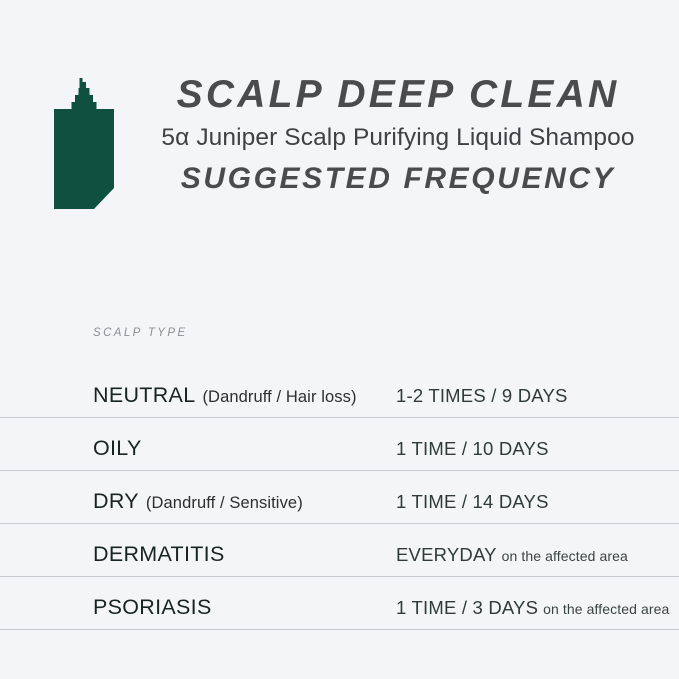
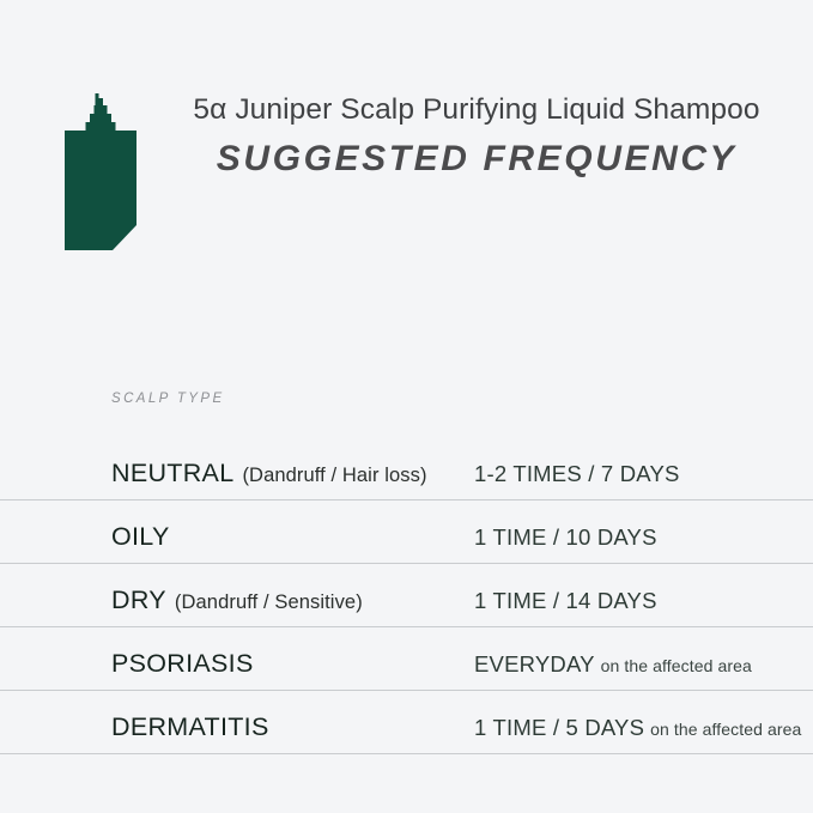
- SCALP DEEP CLEAN
  5α Juniper Scalp Purifying Liquid Shampoo
  SUGGESTED FREQUENCY
  SCALP TYPE
  NEUTRAL
  (Dandruff / Hair loss)
- 1-2 TIMES / 9 DAYS
+ 1-2 TIMES / 7 DAYS
  OILY
  1 TIME / 10 DAYS
  DRY
  (Dandruff / Sensitive)
  1 TIME / 14 DAYS
- DERMATITIS
+ PSORIASIS
  EVERYDAY
  on the affected area
- PSORIASIS
+ DERMATITIS
- 1 TIME / 3 DAYS
+ 1 TIME / 5 DAYS
  on the affected area
